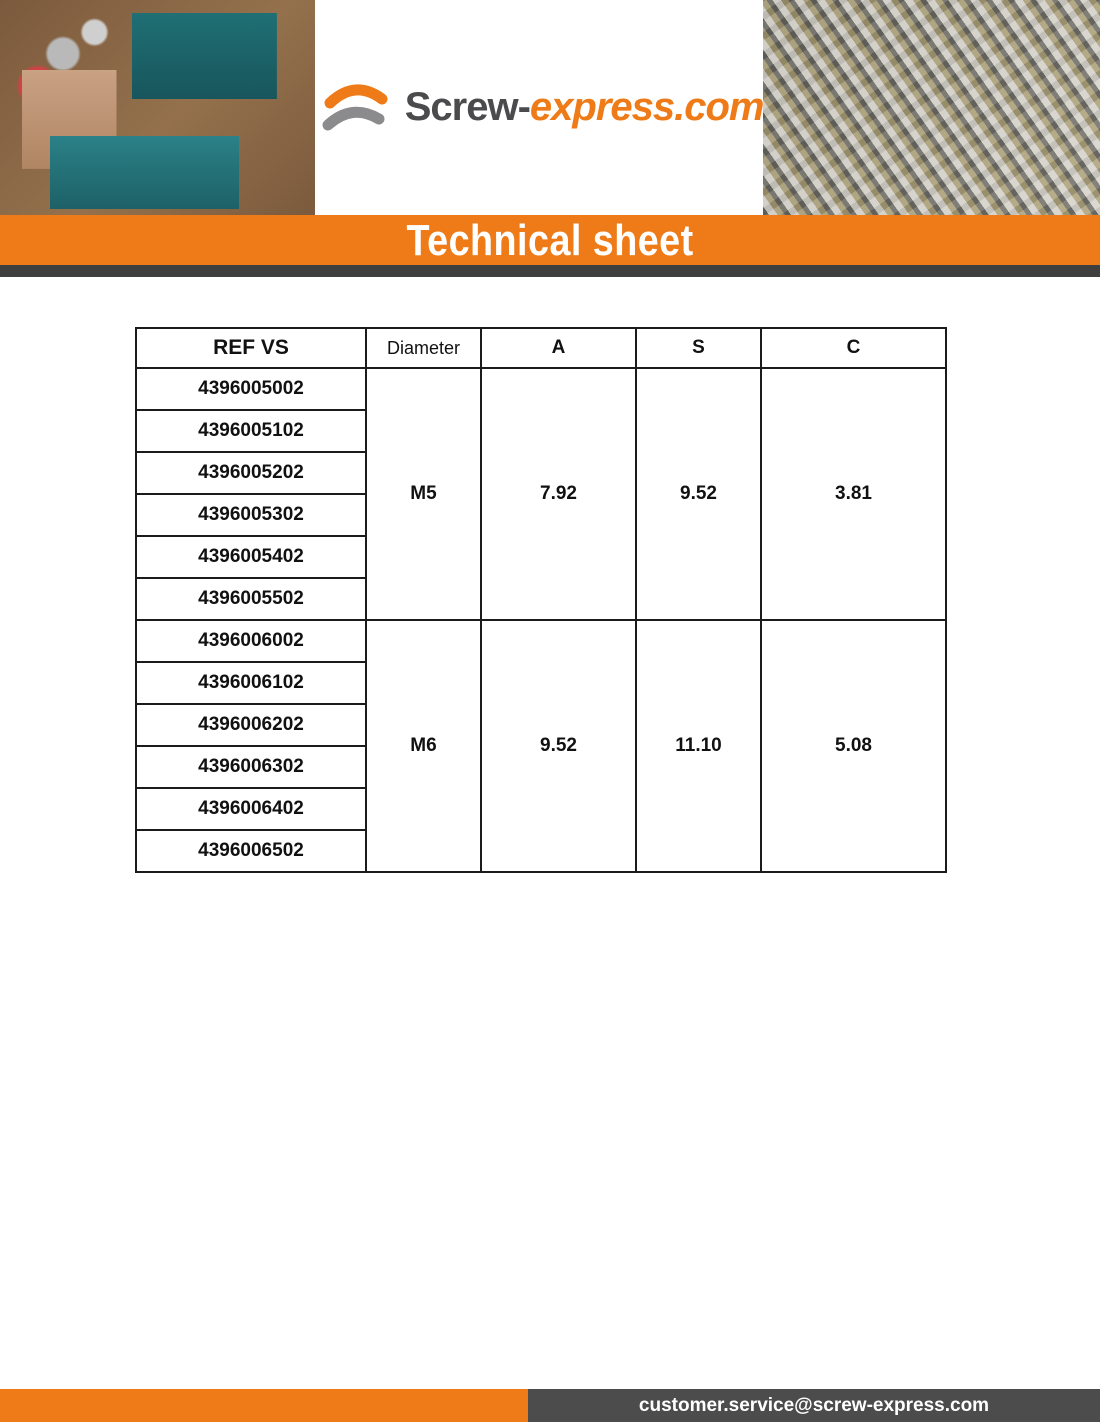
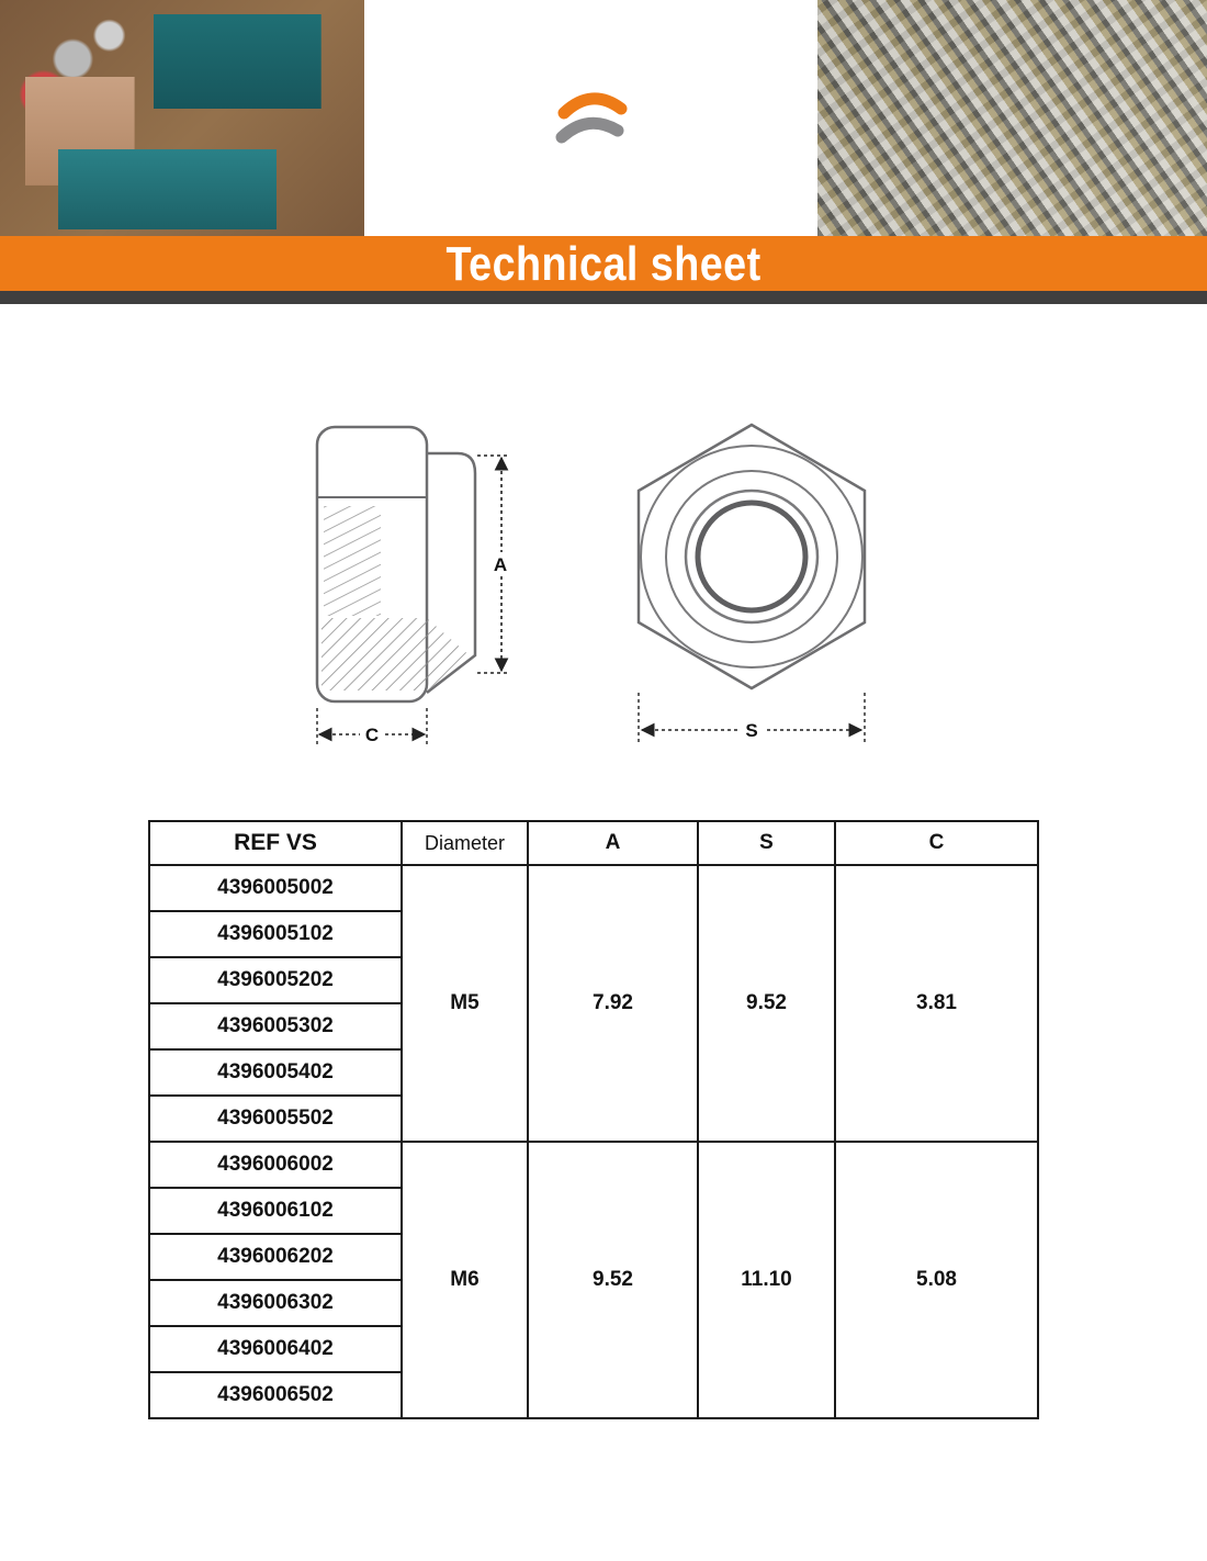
- Screw-express.com
  Technical sheet
+ A
+ C
+ S
  REF VS	Diameter	A	S	C
  4396005002	M5	7.92	9.52	3.81
  4396005102
  4396005202
  4396005302
  4396005402
  4396005502
  4396006002	M6	9.52	11.10	5.08
  4396006102
  4396006202
  4396006302
  4396006402
  4396006502
- customer.service@screw-express.com
